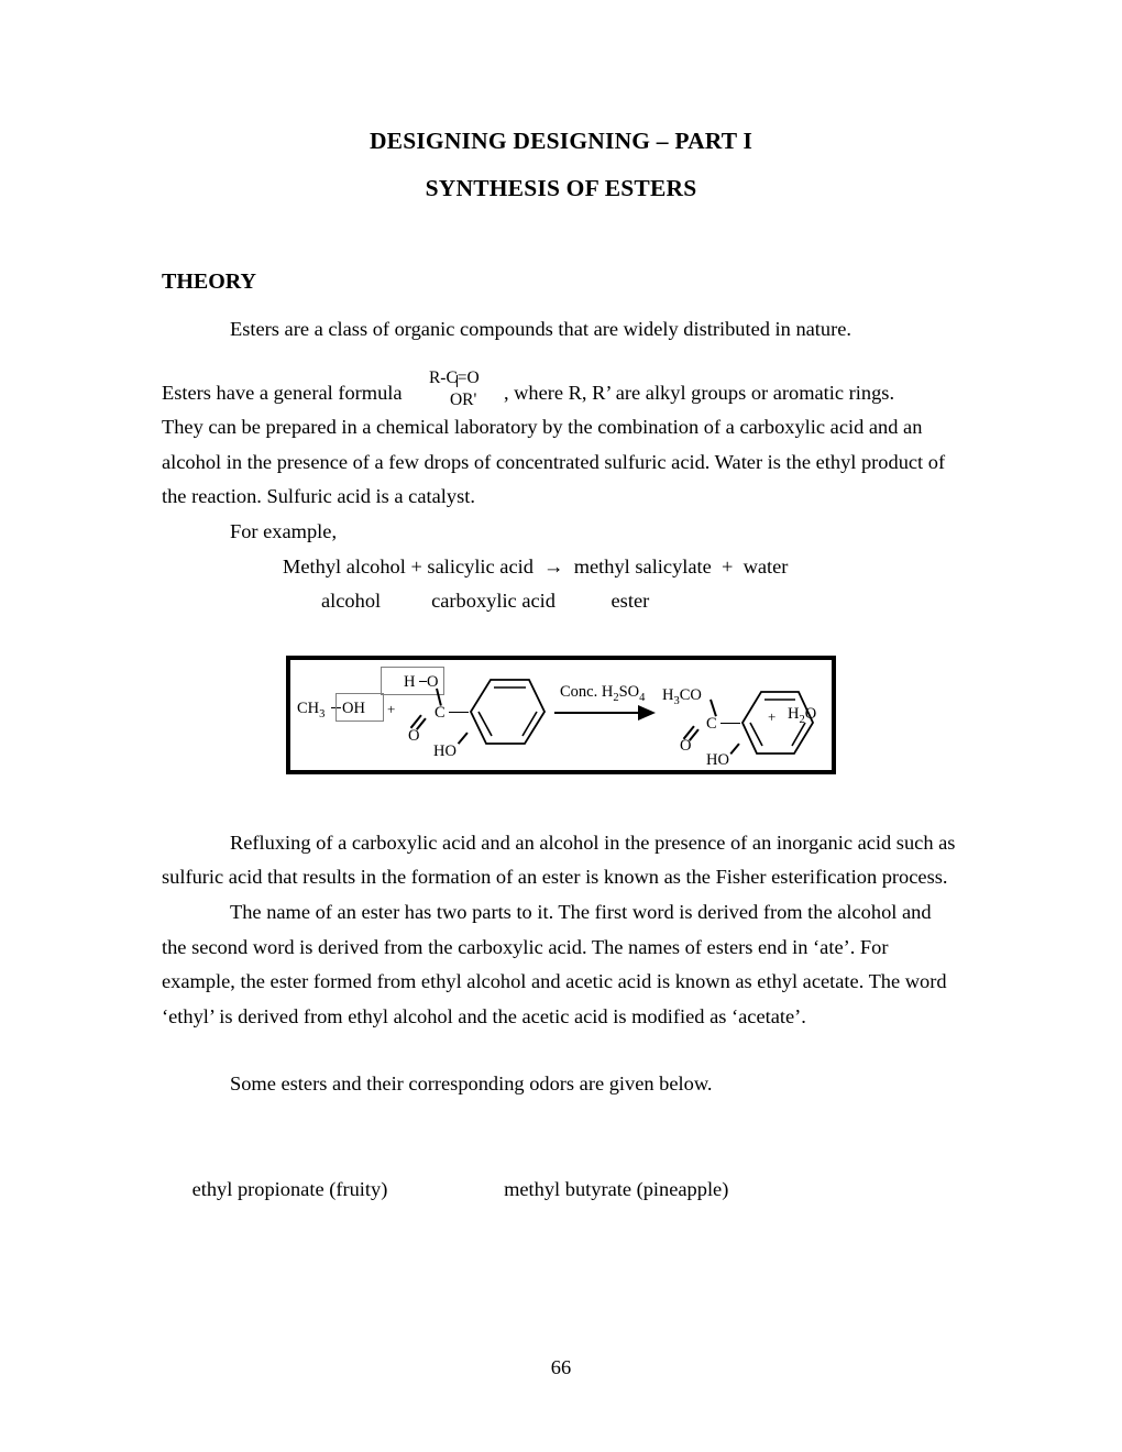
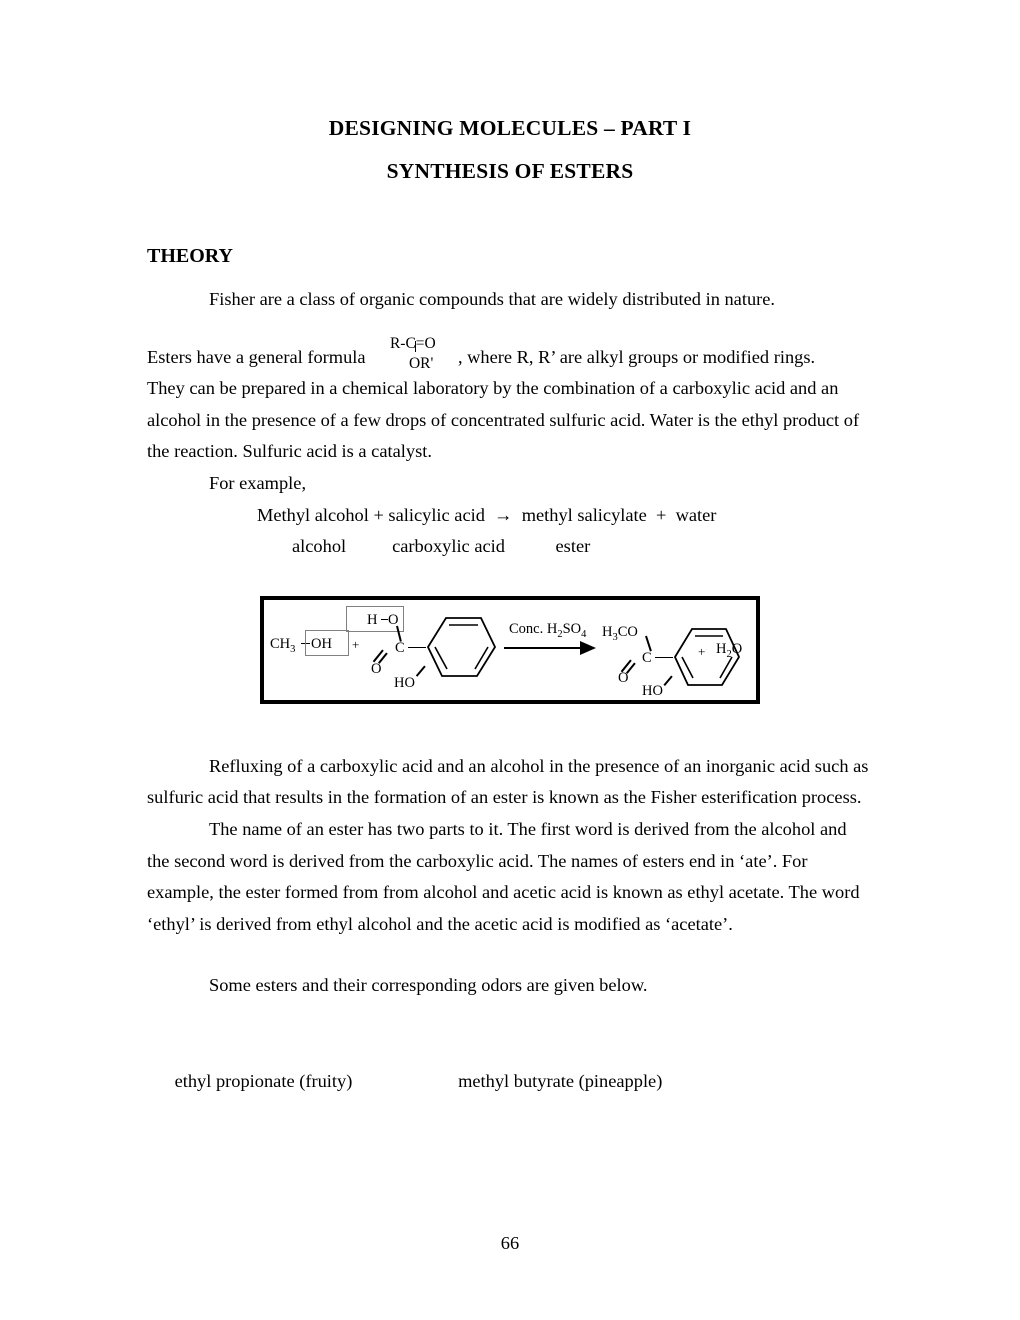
- DESIGNING DESIGNING – PART I
+ DESIGNING MOLECULES – PART I
  SYNTHESIS OF ESTERS
  THEORY
- Esters are a class of organic compounds that are widely distributed in nature.
+ Fisher are a class of organic compounds that are widely distributed in nature.
  Esters have a general formula
  R-C=O
  OR'
- , where R, R’ are alkyl groups or aromatic rings.
+ , where R, R’ are alkyl groups or modified rings.
  They can be prepared in a chemical laboratory by the combination of a carboxylic acid and an alcohol in the presence of a few drops of concentrated sulfuric acid. Water is the ethyl product of the reaction. Sulfuric acid is a catalyst.
  For example,
  Methyl alcohol + salicylic acid → methyl salicylate + water
  alcohol carboxylic acid ester
  CH3
  OH
  +
  H
  O
  C
  O
  HO
  Conc. H2SO4
  H3CO
  C
  O
  HO
  +
  H2O
  Refluxing of a carboxylic acid and an alcohol in the presence of an inorganic acid such as sulfuric acid that results in the formation of an ester is known as the Fisher esterification process.
- The name of an ester has two parts to it. The first word is derived from the alcohol and the second word is derived from the carboxylic acid. The names of esters end in ‘ate’. For example, the ester formed from ethyl alcohol and acetic acid is known as ethyl acetate. The word ‘ethyl’ is derived from ethyl alcohol and the acetic acid is modified as ‘acetate’.
+ The name of an ester has two parts to it. The first word is derived from the alcohol and the second word is derived from the carboxylic acid. The names of esters end in ‘ate’. For example, the ester formed from from alcohol and acetic acid is known as ethyl acetate. The word ‘ethyl’ is derived from ethyl alcohol and the acetic acid is modified as ‘acetate’.
  Some esters and their corresponding odors are given below.
  ethyl propionate (fruity) methyl butyrate (pineapple)
  66
